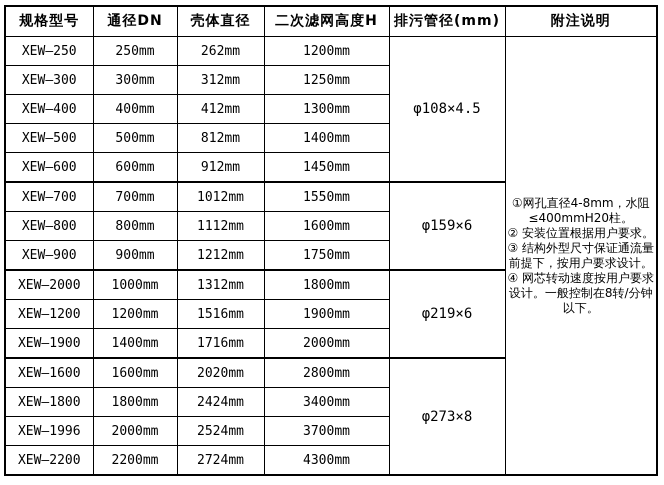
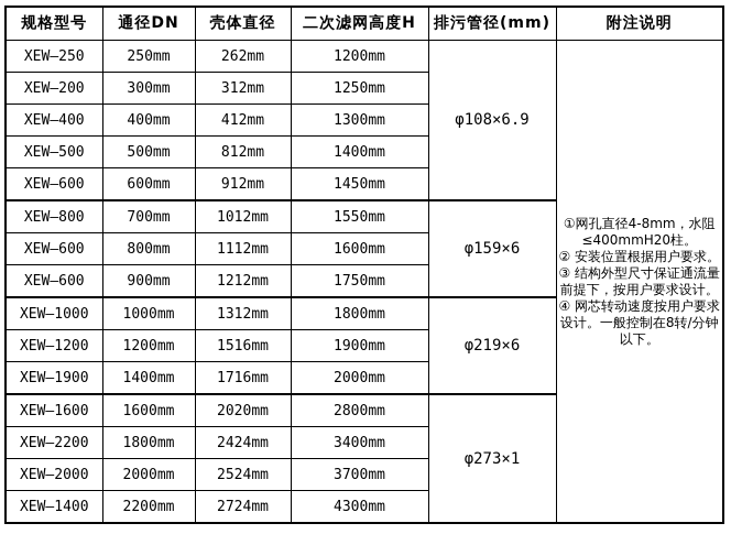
  规格型号	通径DN	壳体直径	二次滤网高度H	排污管径(mm)	附注说明
- XEW—250	250mm	262mm	1200mm	φ108×4.5	①网孔直径4-8mm，水阻≤400mmH20柱。② 安装位置根据用户要求。③ 结构外型尺寸保证通流量前提下，按用户要求设计。④ 网芯转动速度按用户要求设计。一般控制在8转/分钟以下。
+ XEW—250	250mm	262mm	1200mm	φ108×6.9	①网孔直径4-8mm，水阻≤400mmH20柱。② 安装位置根据用户要求。③ 结构外型尺寸保证通流量前提下，按用户要求设计。④ 网芯转动速度按用户要求设计。一般控制在8转/分钟以下。
- XEW—300	300mm	312mm	1250mm
+ XEW—200	300mm	312mm	1250mm
  XEW—400	400mm	412mm	1300mm
  XEW—500	500mm	812mm	1400mm
  XEW—600	600mm	912mm	1450mm
- XEW—700	700mm	1012mm	1550mm	φ159×6
+ XEW—800	700mm	1012mm	1550mm	φ159×6
- XEW—800	800mm	1112mm	1600mm
+ XEW—600	800mm	1112mm	1600mm
- XEW—900	900mm	1212mm	1750mm
+ XEW—600	900mm	1212mm	1750mm
- XEW—2000	1000mm	1312mm	1800mm	φ219×6
+ XEW—1000	1000mm	1312mm	1800mm	φ219×6
  XEW—1200	1200mm	1516mm	1900mm
  XEW—1900	1400mm	1716mm	2000mm
- XEW—1600	1600mm	2020mm	2800mm	φ273×8
+ XEW—1600	1600mm	2020mm	2800mm	φ273×1
- XEW—1800	1800mm	2424mm	3400mm
+ XEW—2200	1800mm	2424mm	3400mm
- XEW—1996	2000mm	2524mm	3700mm
+ XEW—2000	2000mm	2524mm	3700mm
- XEW—2200	2200mm	2724mm	4300mm
+ XEW—1400	2200mm	2724mm	4300mm
